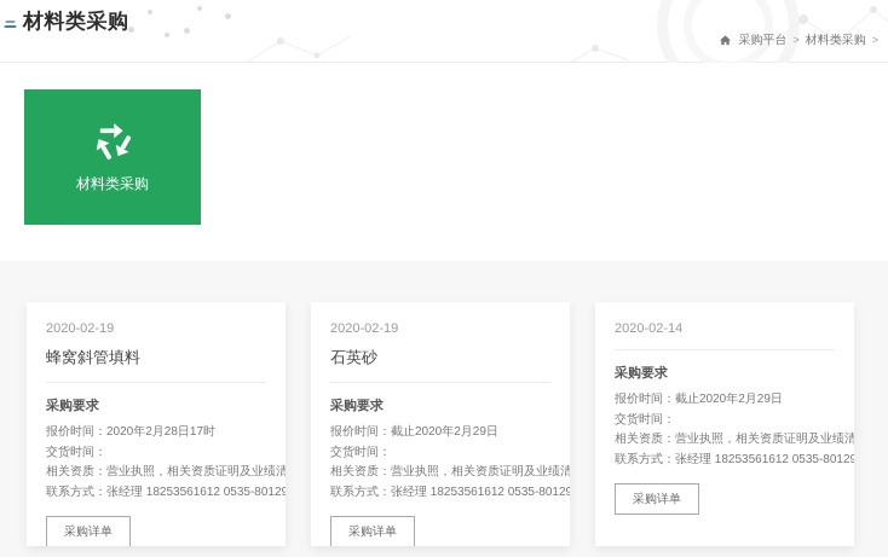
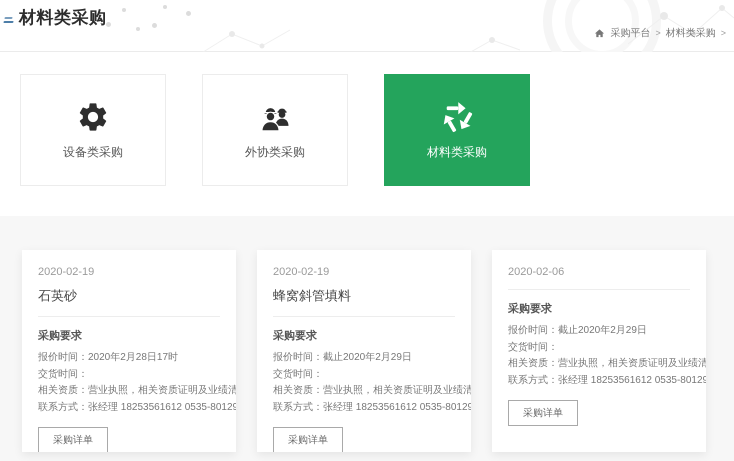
  材料类采购
  采购平台
  >
  材料类采购
  >
+ 设备类采购
+ 外协类采购
  材料类采购
  2020-02-19
- 蜂窝斜管填料
+ 石英砂
  采购要求
  报价时间：2020年2月28日17时
  交货时间：
  相关资质：营业执照，相关资质证明及业绩清
  联系方式：张经理 18253561612 0535-80129
  采购详单
  2020-02-19
- 石英砂
+ 蜂窝斜管填料
  采购要求
  报价时间：截止2020年2月29日
  交货时间：
  相关资质：营业执照，相关资质证明及业绩清
  联系方式：张经理 18253561612 0535-80129
  采购详单
- 2020-02-14
+ 2020-02-06
  采购要求
  报价时间：截止2020年2月29日
  交货时间：
  相关资质：营业执照，相关资质证明及业绩清
  联系方式：张经理 18253561612 0535-80129
  采购详单
